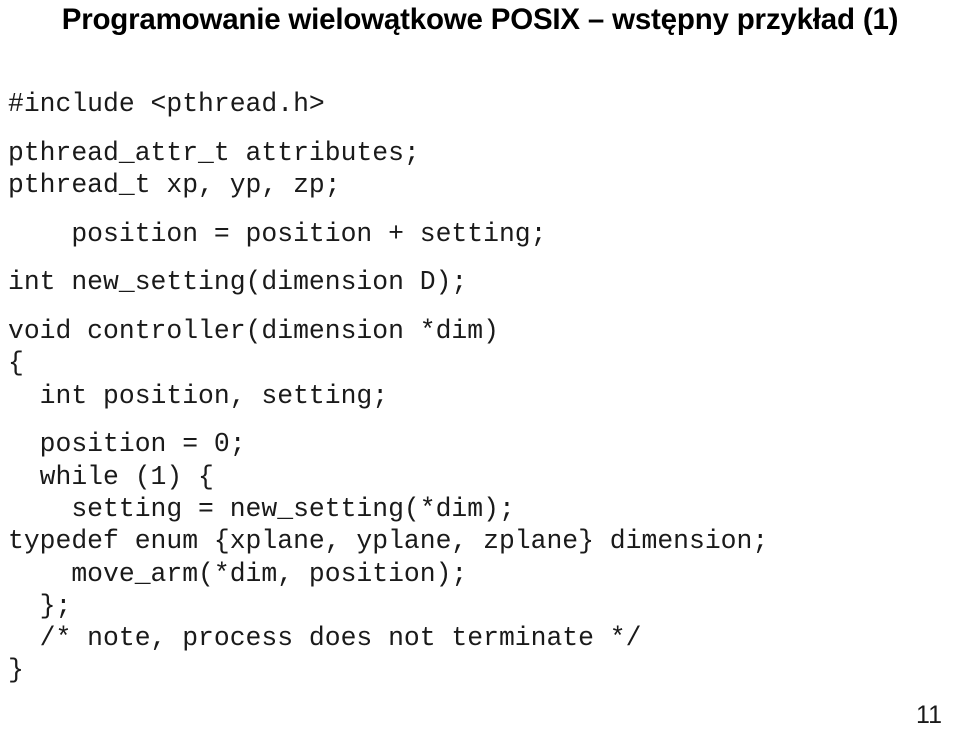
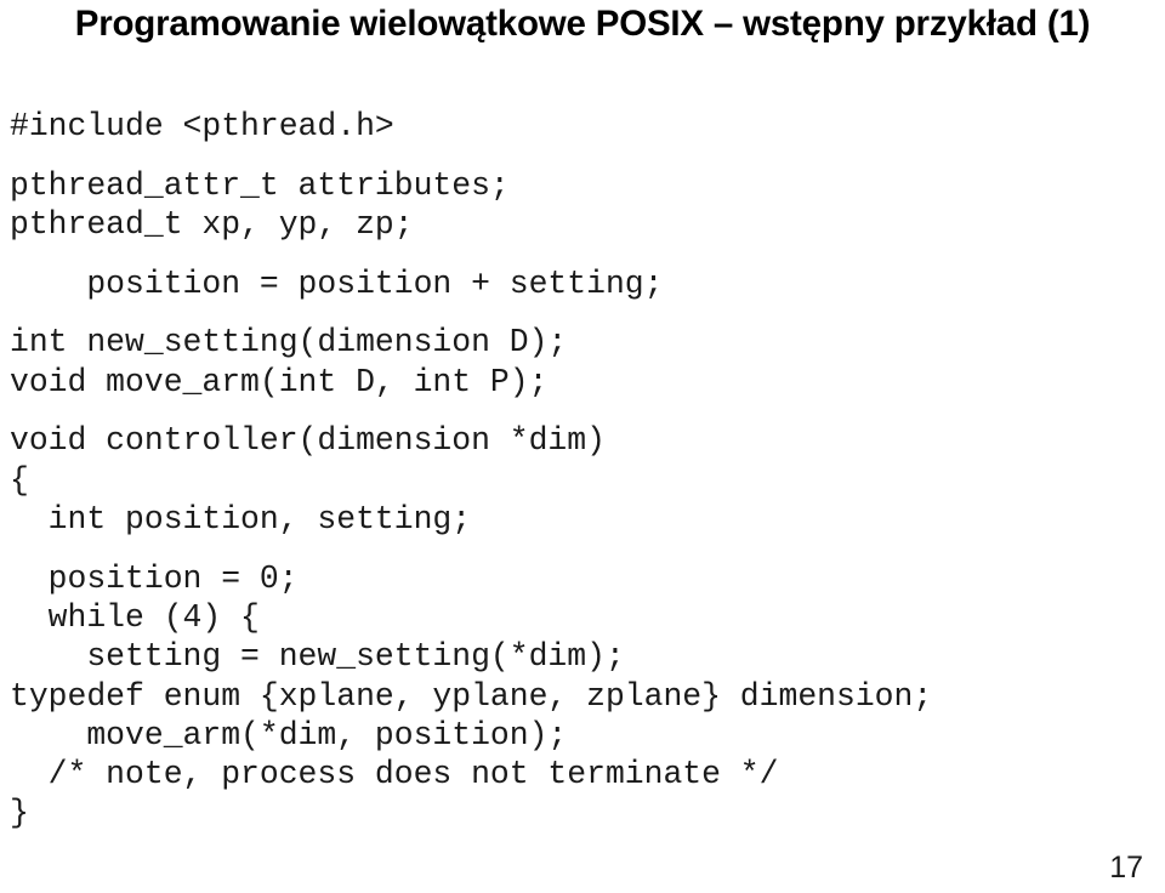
  Programowanie wielowątkowe POSIX – wstępny przykład (1)
  #include <pthread.h>
  pthread_attr_t attributes;
  pthread_t xp, yp, zp;
  position = position + setting;
  int new_setting(dimension D);
+ void move_arm(int D, int P);
  void controller(dimension *dim)
  {
  int position, setting;
  position = 0;
- while (1) {
+ while (4) {
  setting = new_setting(*dim);
  typedef enum {xplane, yplane, zplane} dimension;
  move_arm(*dim, position);
- };
  /* note, process does not terminate */
  }
- 11
+ 17
